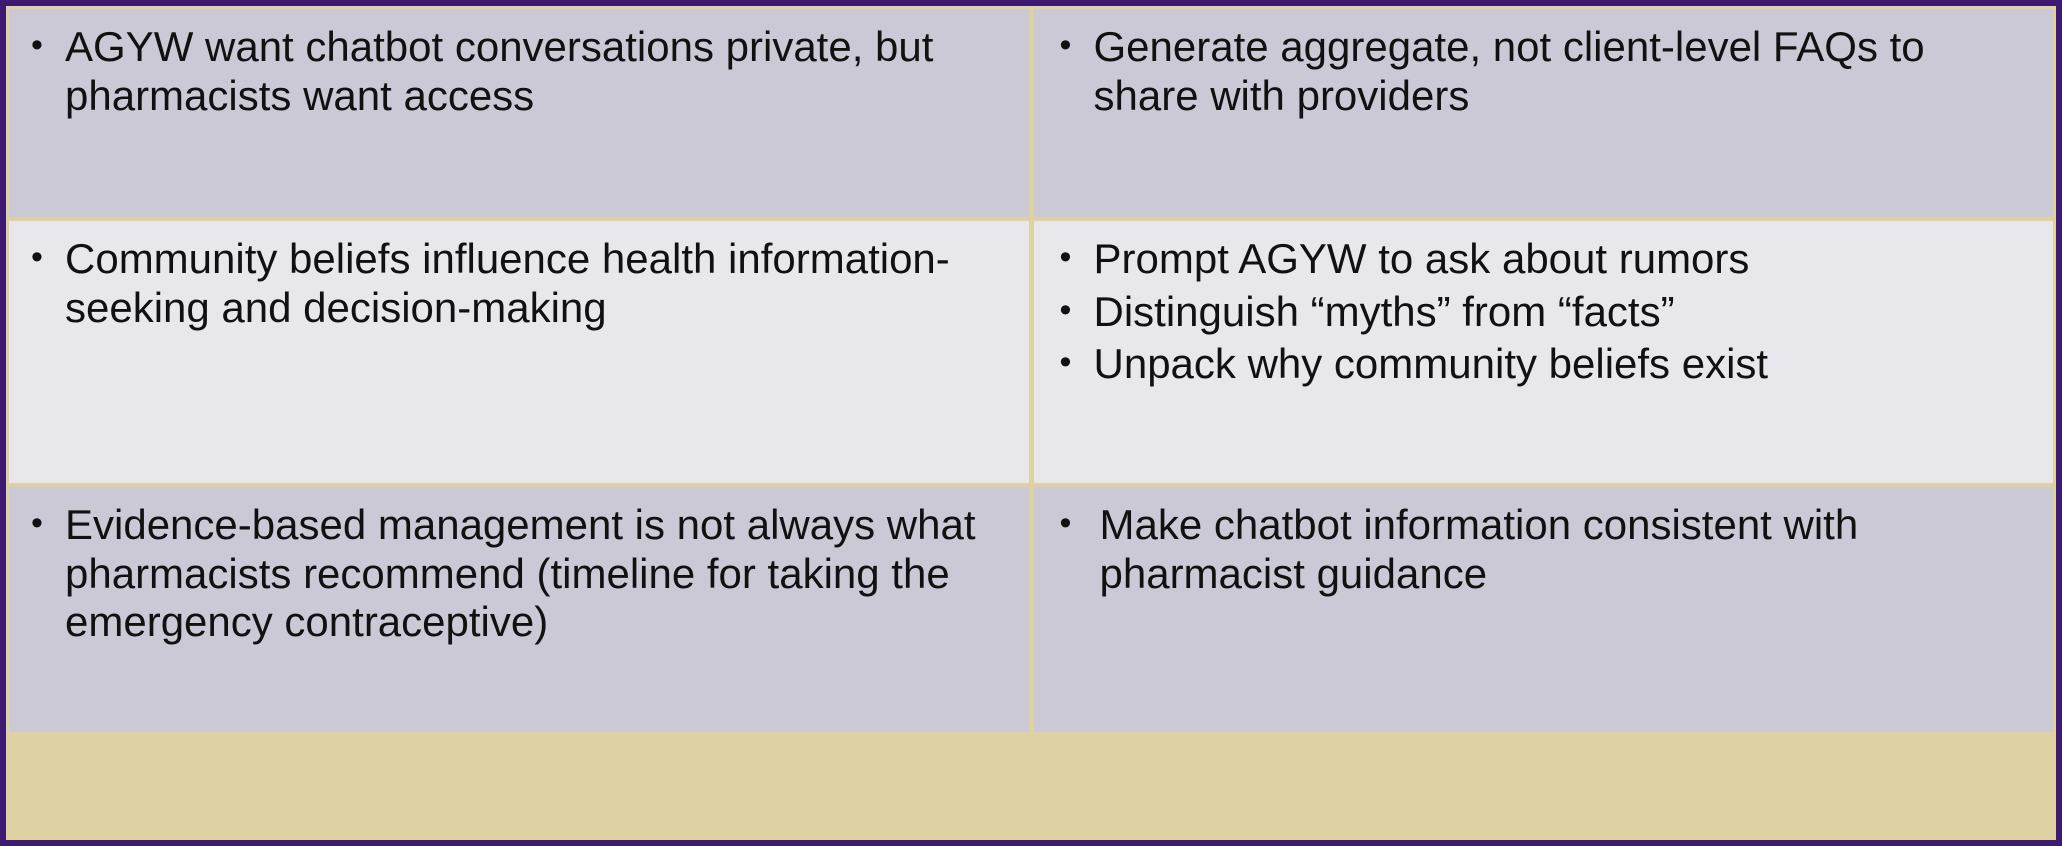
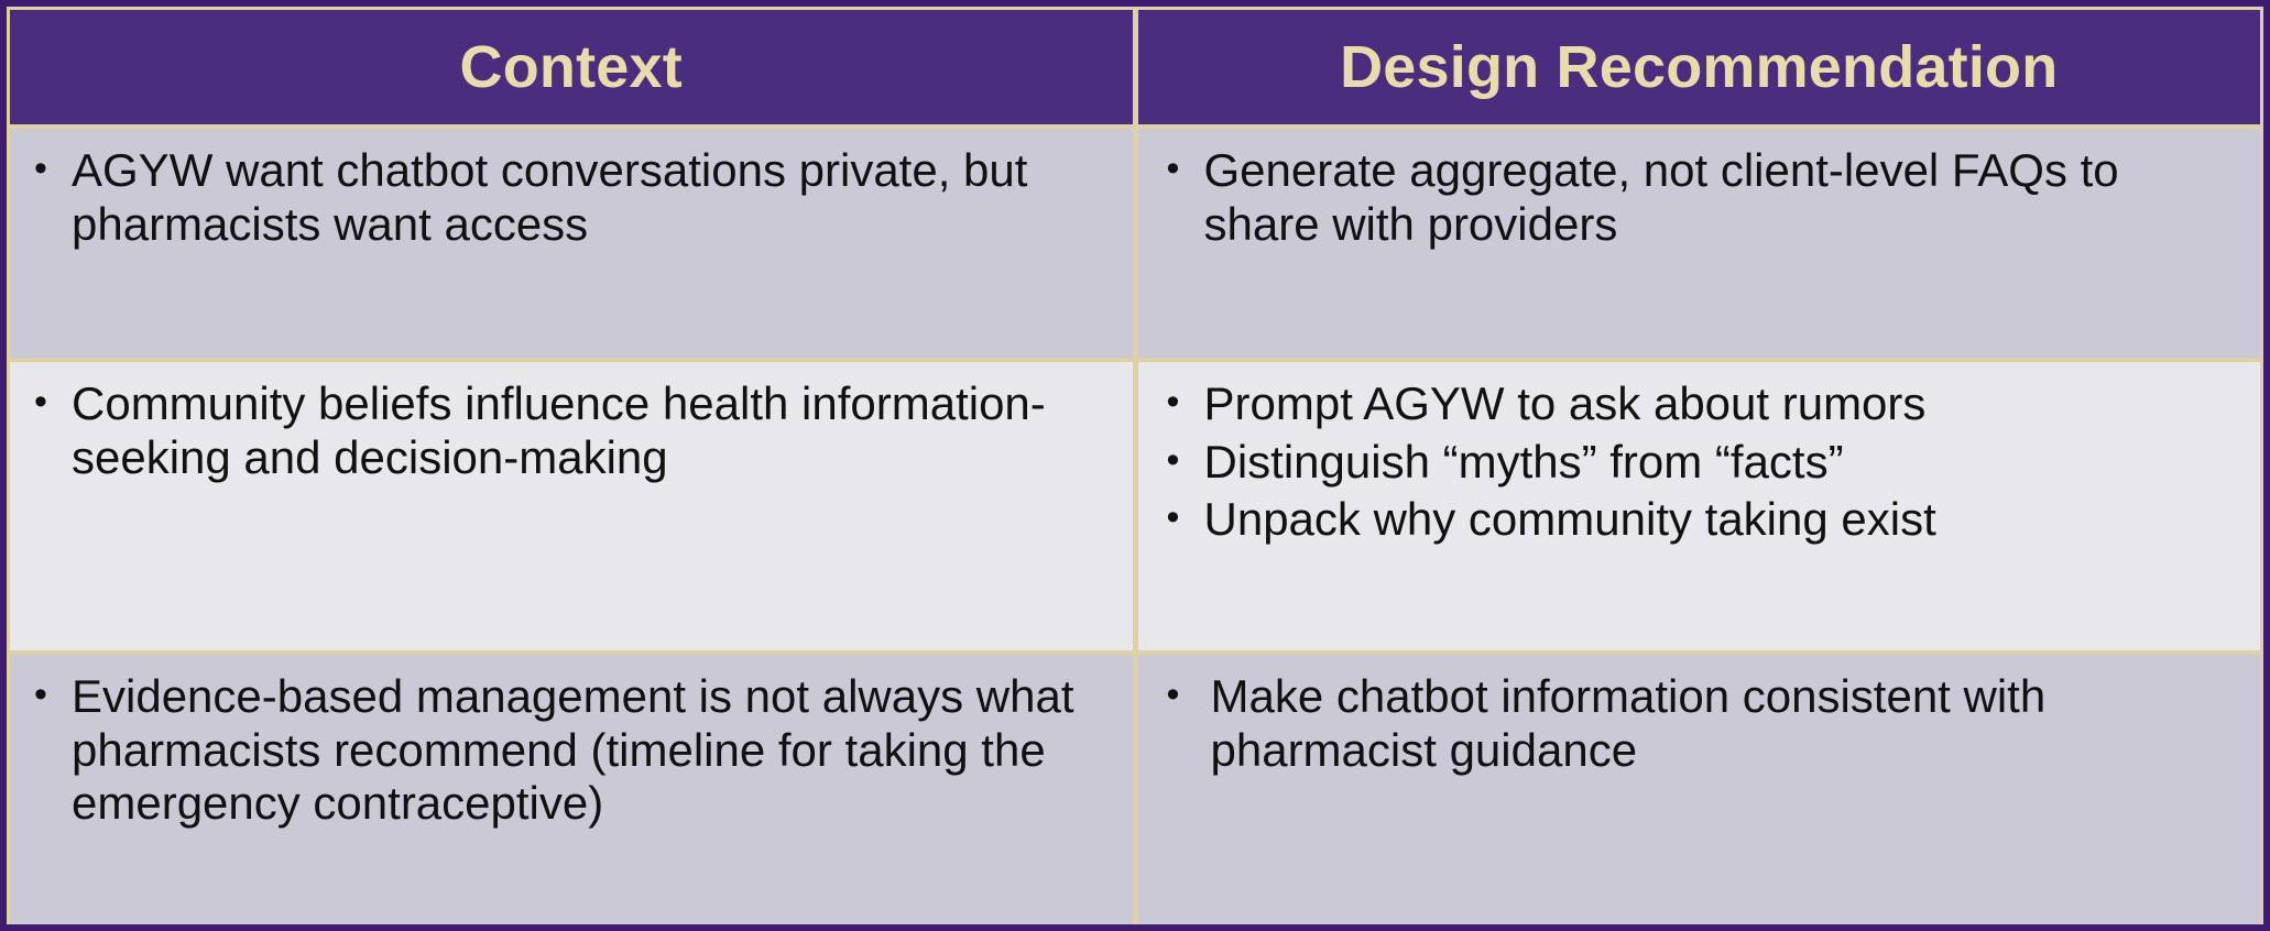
+ Context
+ Design Recommendation
  •
  AGYW want chatbot conversations private, but pharmacists want access
  •
  Generate aggregate, not client-level FAQs to share with providers
  •
  Community beliefs influence health information-seeking and decision-making
  •
  Prompt AGYW to ask about rumors
  •
  Distinguish “myths” from “facts”
  •
- Unpack why community beliefs exist
+ Unpack why community taking exist
  •
  Evidence-based management is not always what pharmacists recommend (timeline for taking the emergency contraceptive)
  •
  Make chatbot information consistent with pharmacist guidance
